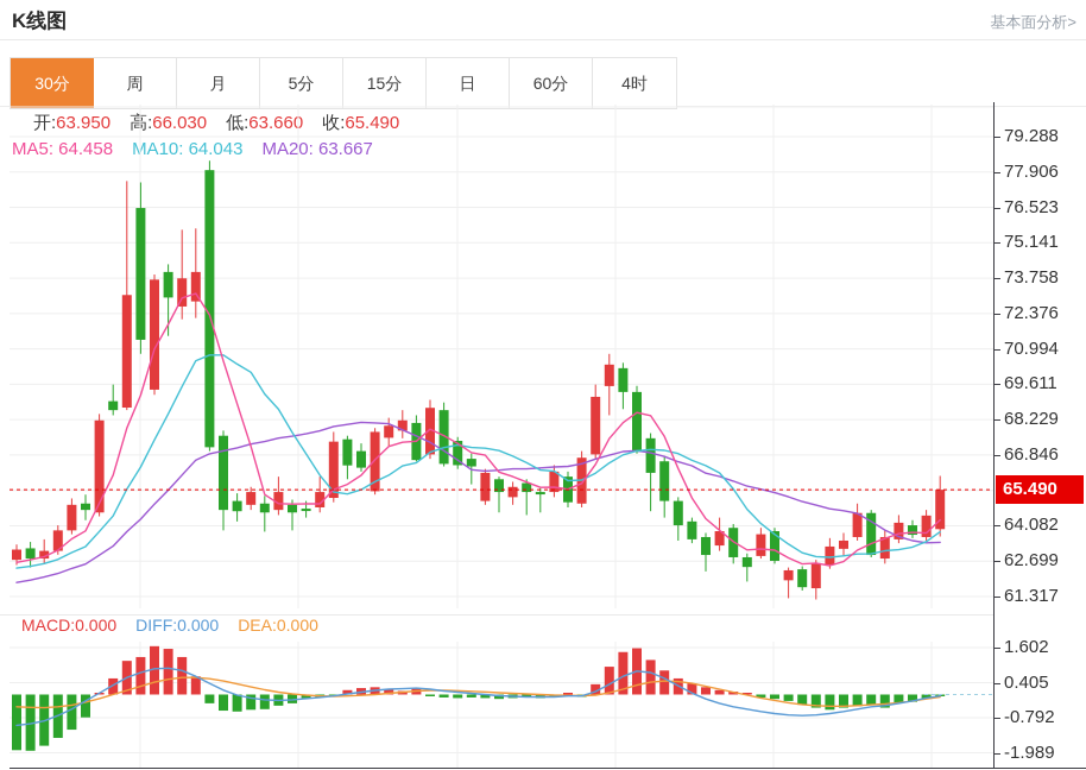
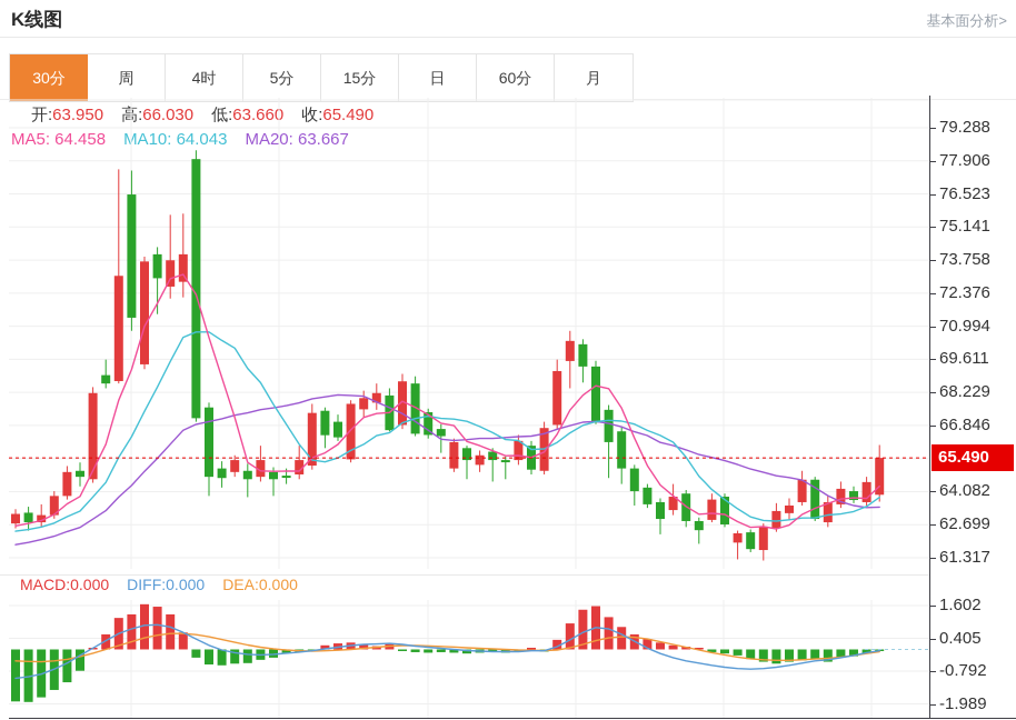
  K线图
  基本面分析>
  30分
  周
- 月
+ 4时
  5分
  15分
  日
  60分
- 4时
+ 月
  开:63.950 高:66.030 低:63.66 收:65.490
  MA5: 64.458 MA10: 64.043 MA20: 63.667
  MACD:0.000 DIFF:0.000 DEA:0.000
  79.288
  77.906
  76.523
  75.141
  73.758
  72.376
  70.994
  69.611
  68.229
  66.846
  64.082
  62.699
  61.317
  1.602
  0.405
  -0.792
  -1.989
  65.490
